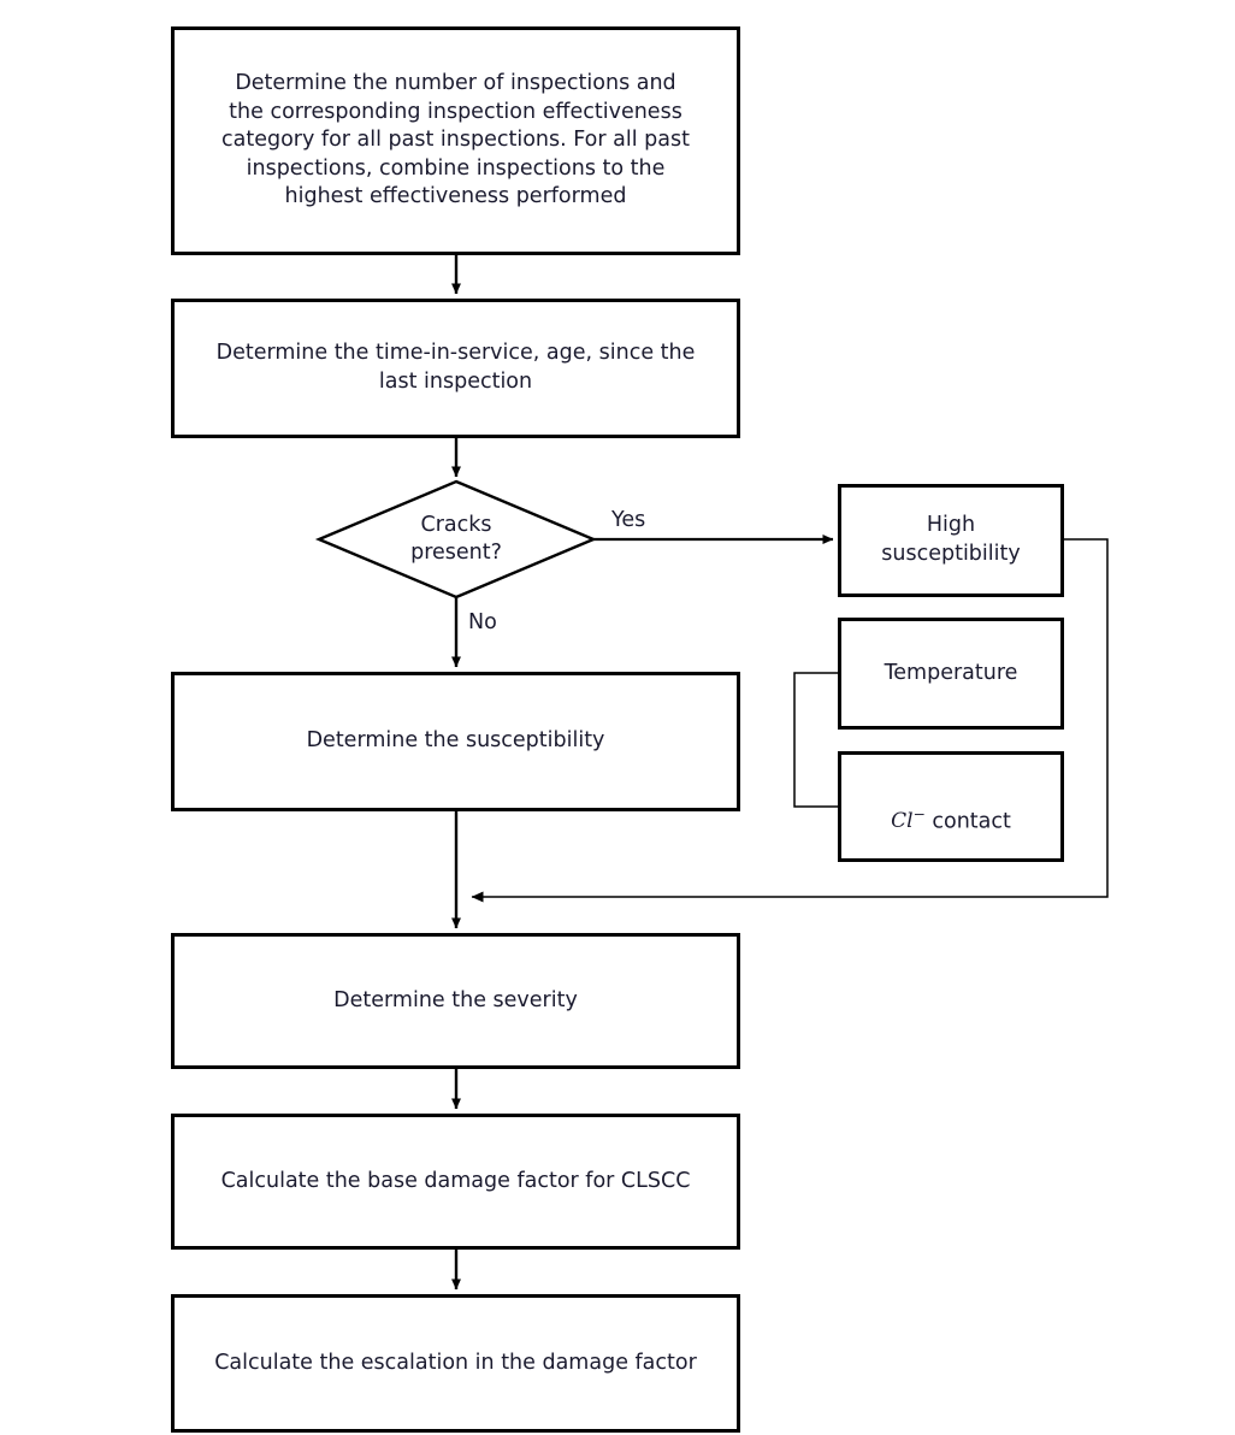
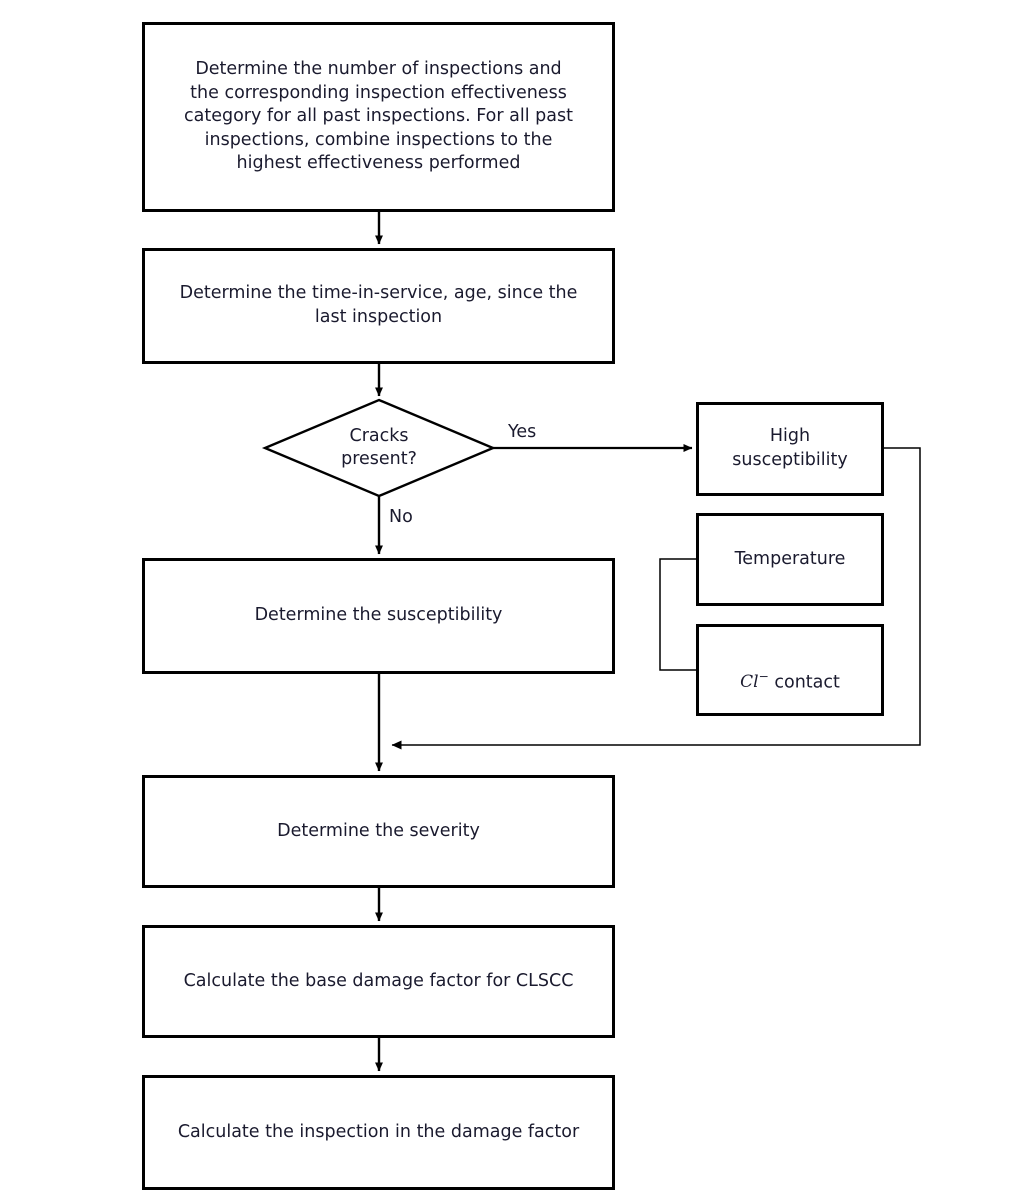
  Determine the number of inspections and
  the corresponding inspection effectiveness
  category for all past inspections. For all past
  inspections, combine inspections to the
  highest effectiveness performed
  Determine the time-in-service, age, since the
  last inspection
  Cracks
  present?
  Yes
  No
  High
  susceptibility
  Temperature
  Cl− contact
  Determine the susceptibility
  Determine the severity
  Calculate the base damage factor for CLSCC
- Calculate the escalation in the damage factor
+ Calculate the inspection in the damage factor
